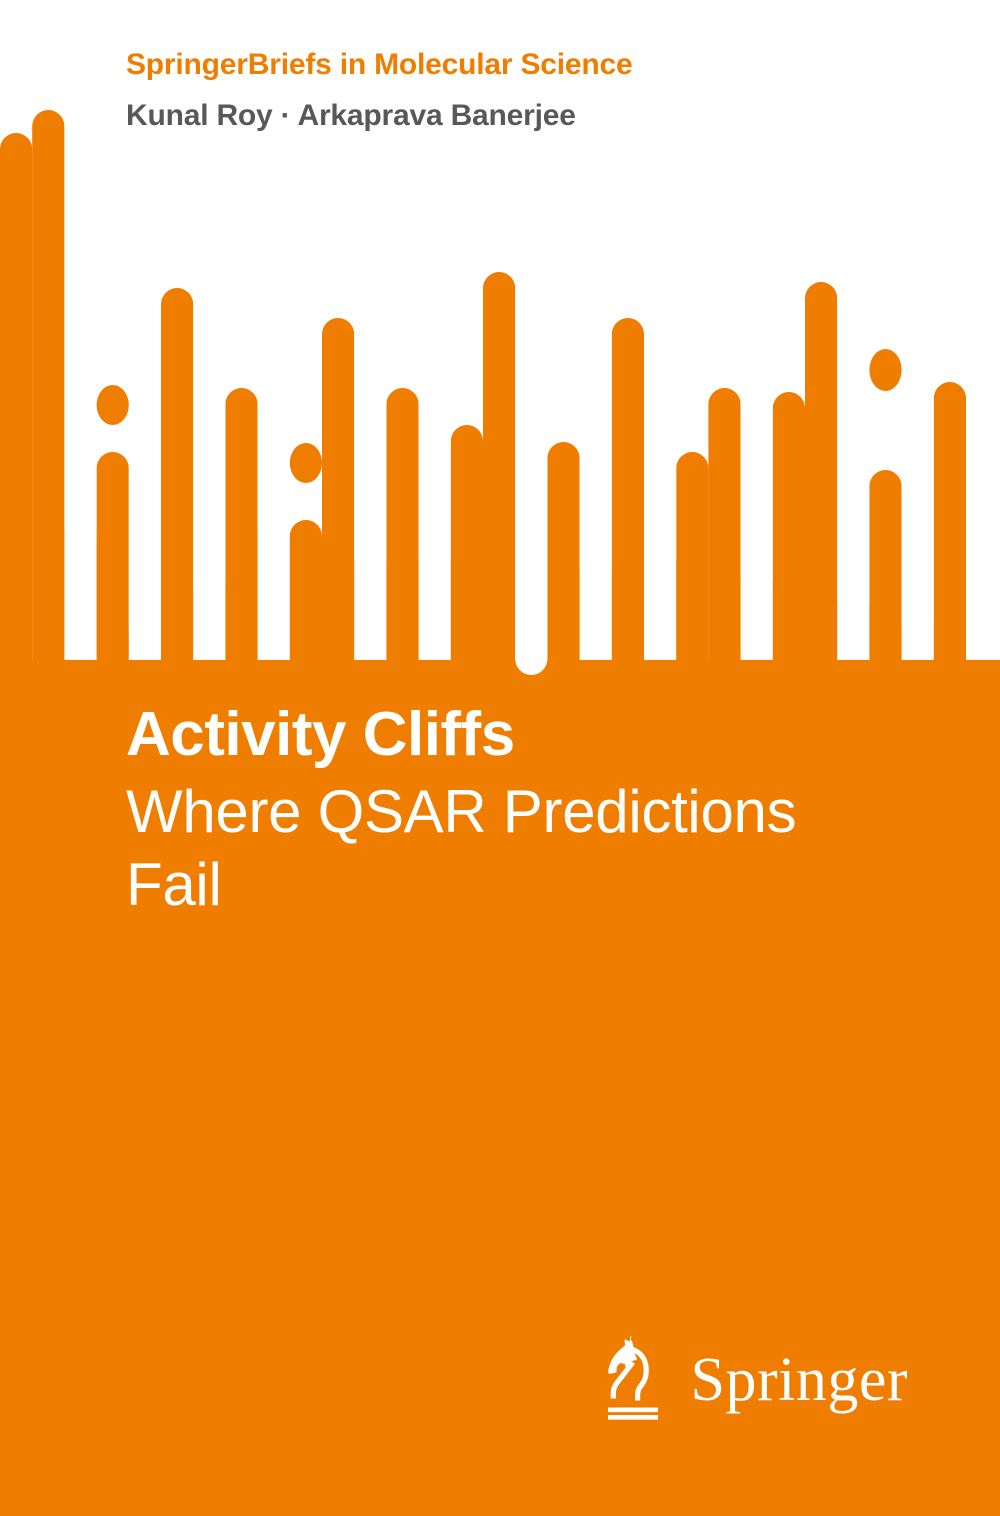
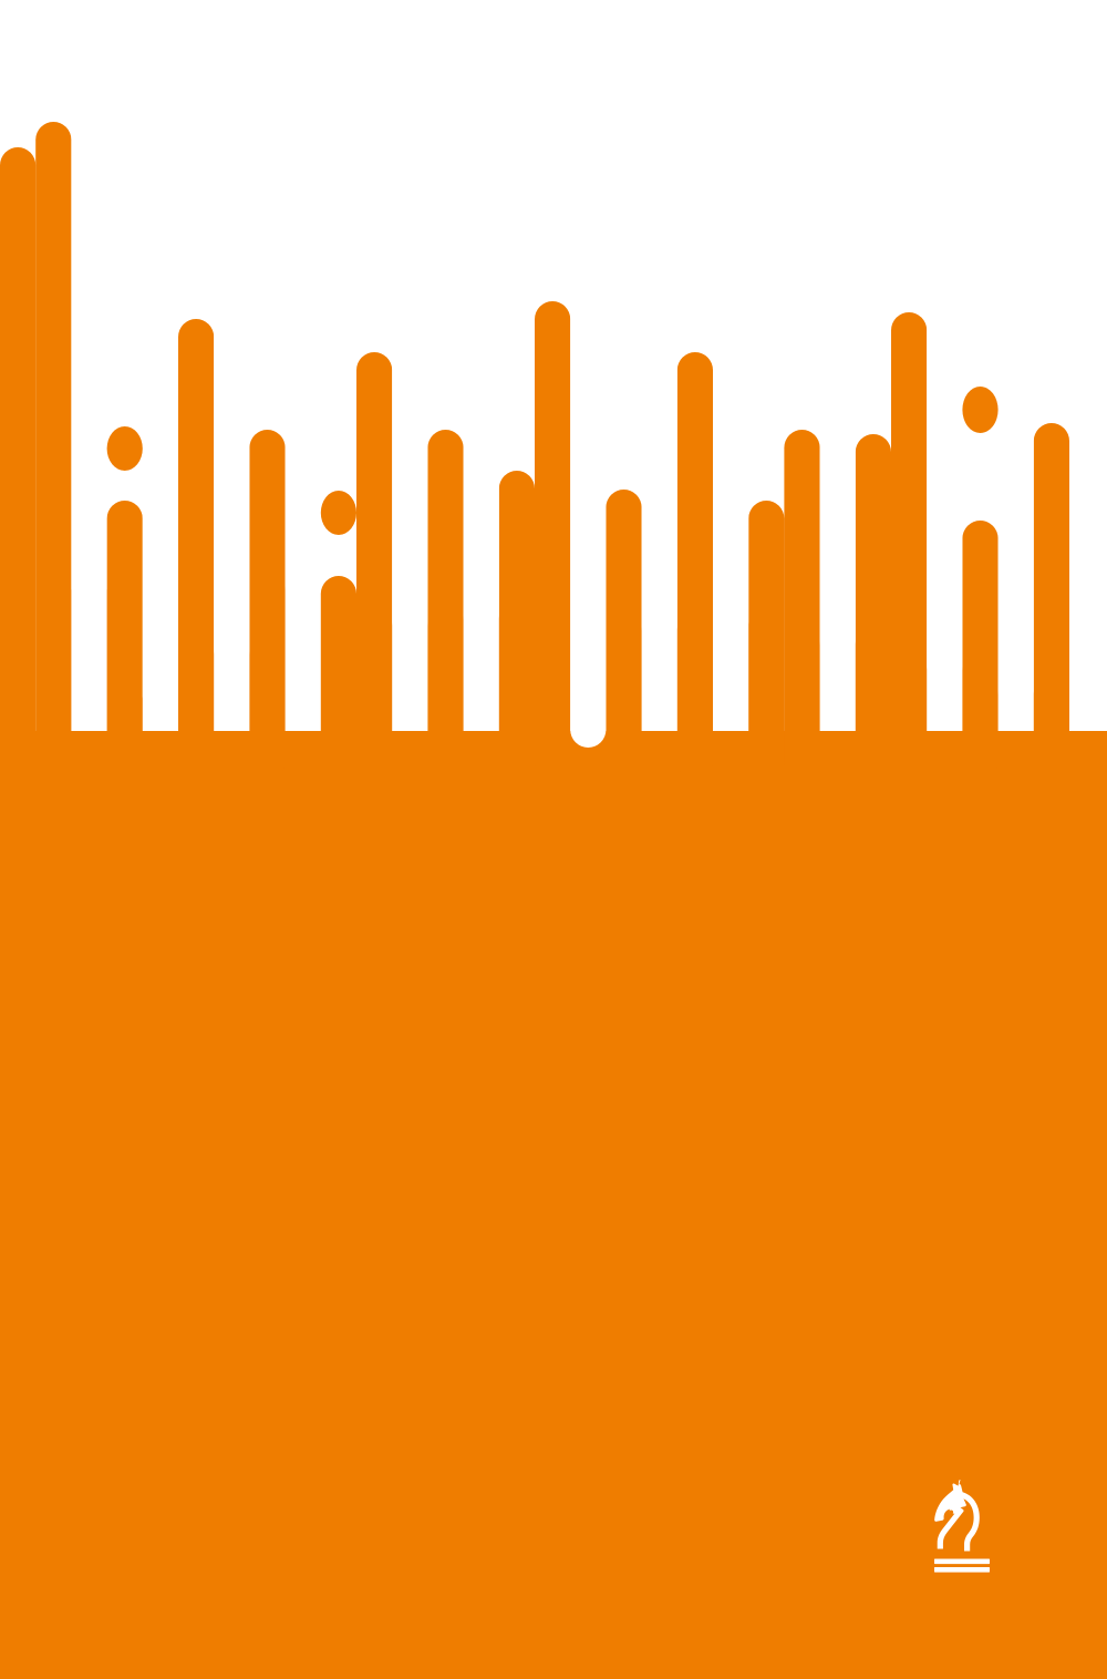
- SpringerBriefs in Molecular Science
- Kunal Roy · Arkaprava Banerjee
- Activity Cliffs
- Where QSAR Predictions Fail
- Springer
